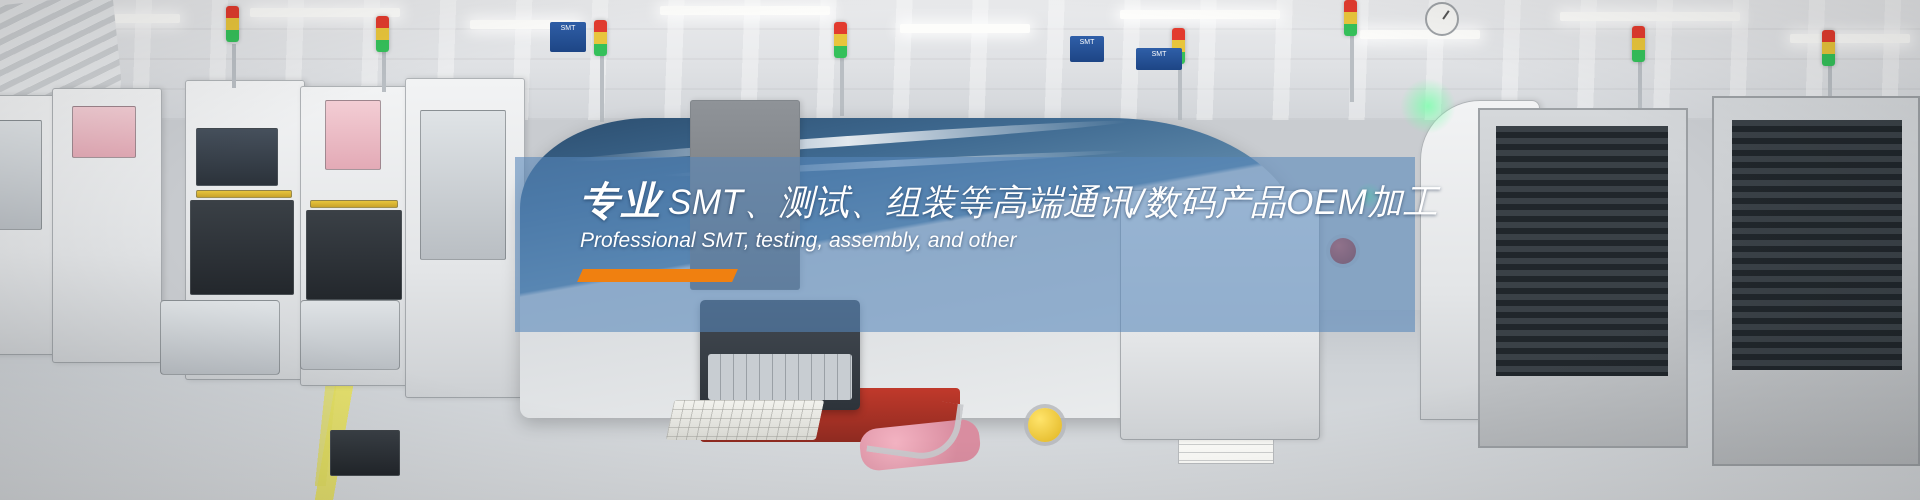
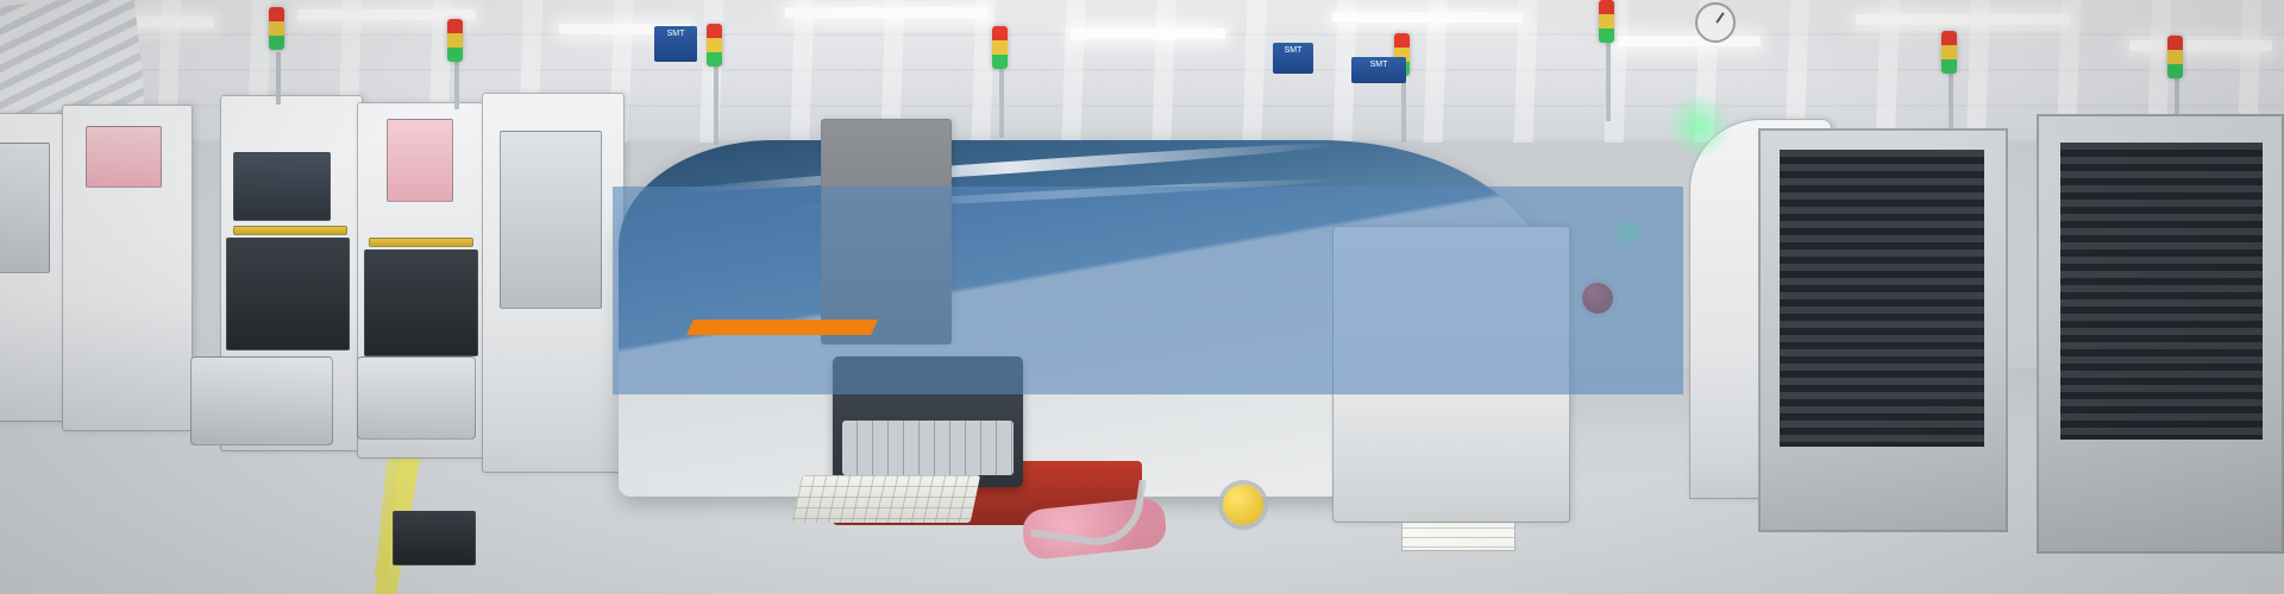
- 专业 SMT、测试、组装等高端通讯/数码产品OEM加工
- Professional SMT, testing, assembly, and other
